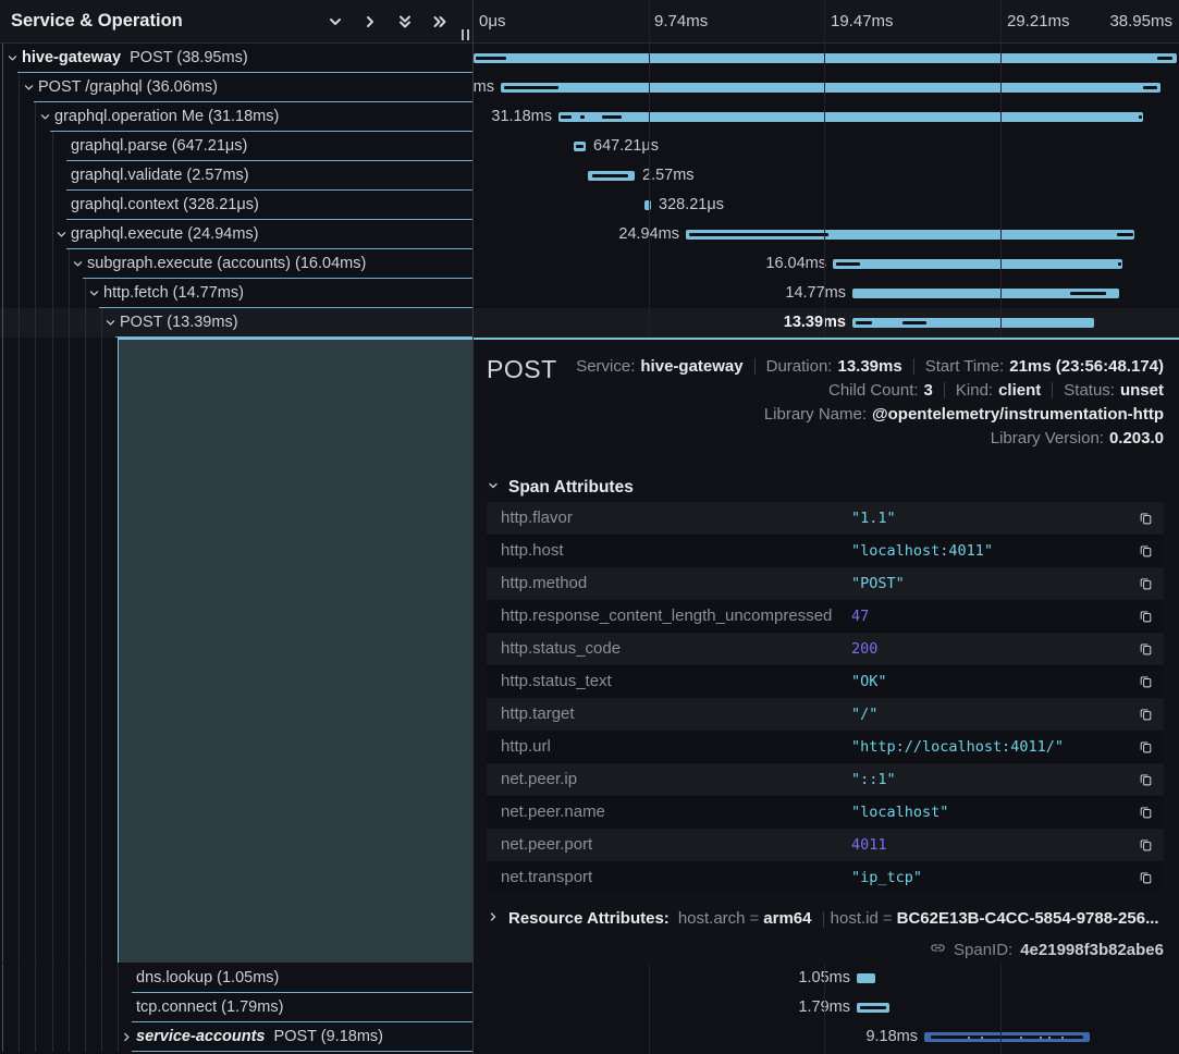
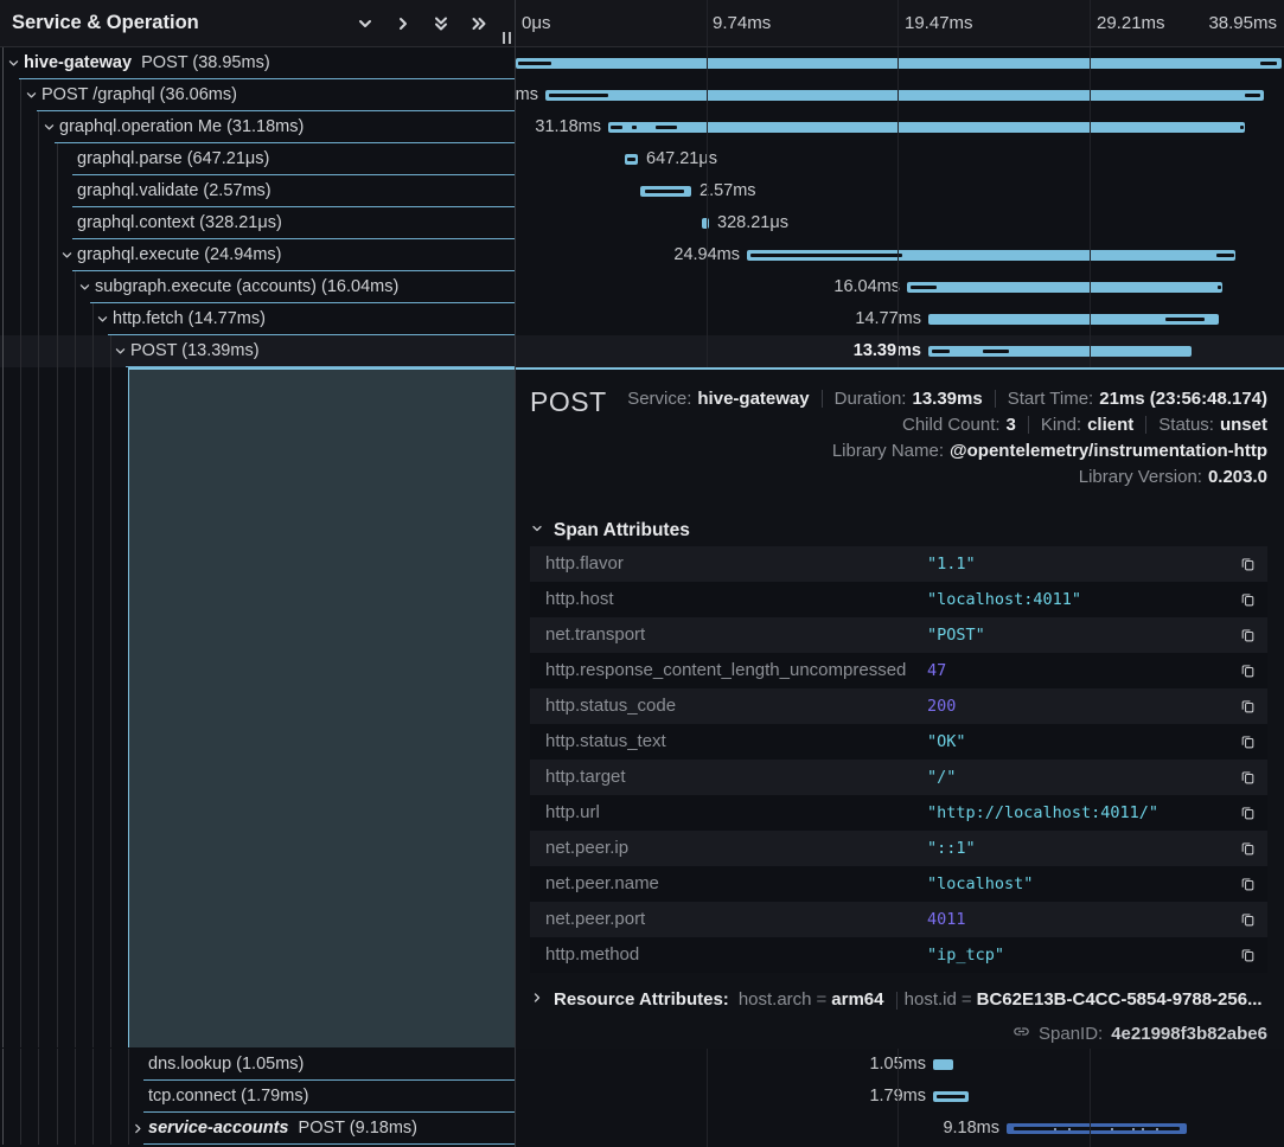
  Service & Operation
  hive-gateway POST (38.95ms)
  POST /graphql (36.06ms)
  graphql.operation Me (31.18ms)
  graphql.parse (647.21μs)
  graphql.validate (2.57ms)
  graphql.context (328.21μs)
  graphql.execute (24.94ms)
  subgraph.execute (accounts) (16.04ms)
  http.fetch (14.77ms)
  POST (13.39ms)
  dns.lookup (1.05ms)
  tcp.connect (1.79ms)
  service-accounts POST (9.18ms)
  0μs
  9.74ms
  19.47ms
  29.21ms
  38.95ms
  31.18ms
  647.21μs
  2.57ms
  328.21μs
  24.94ms
  16.04ms
  14.77ms
  13.39ms
  POST
  Service:
  hive-gateway
  Duration:
  13.39ms
  Start Time:
  21ms (23:56:48.174)
  Child Count:
  3
  Kind:
  client
  Status:
  unset
  Library Name:
  @opentelemetry/instrumentation-http
  Library Version:
  0.203.0
  Span Attributes
  http.flavor
  "1.1"
  http.host
  "localhost:4011"
- http.method
+ net.transport
  "POST"
  http.response_content_length_uncompressed
  47
  http.status_code
  200
  http.status_text
  "OK"
  http.target
  "/"
  http.url
  "http://localhost:4011/"
  net.peer.ip
  "::1"
  net.peer.name
  "localhost"
  net.peer.port
  4011
- net.transport
+ http.method
  "ip_tcp"
  Resource Attributes:
  host.arch = arm64 host.id = BC62E13B-C4CC-5854-9788-256...
  SpanID:
  4e21998f3b82abe6
  1.0ms
  1.7ms
  9.18ms
